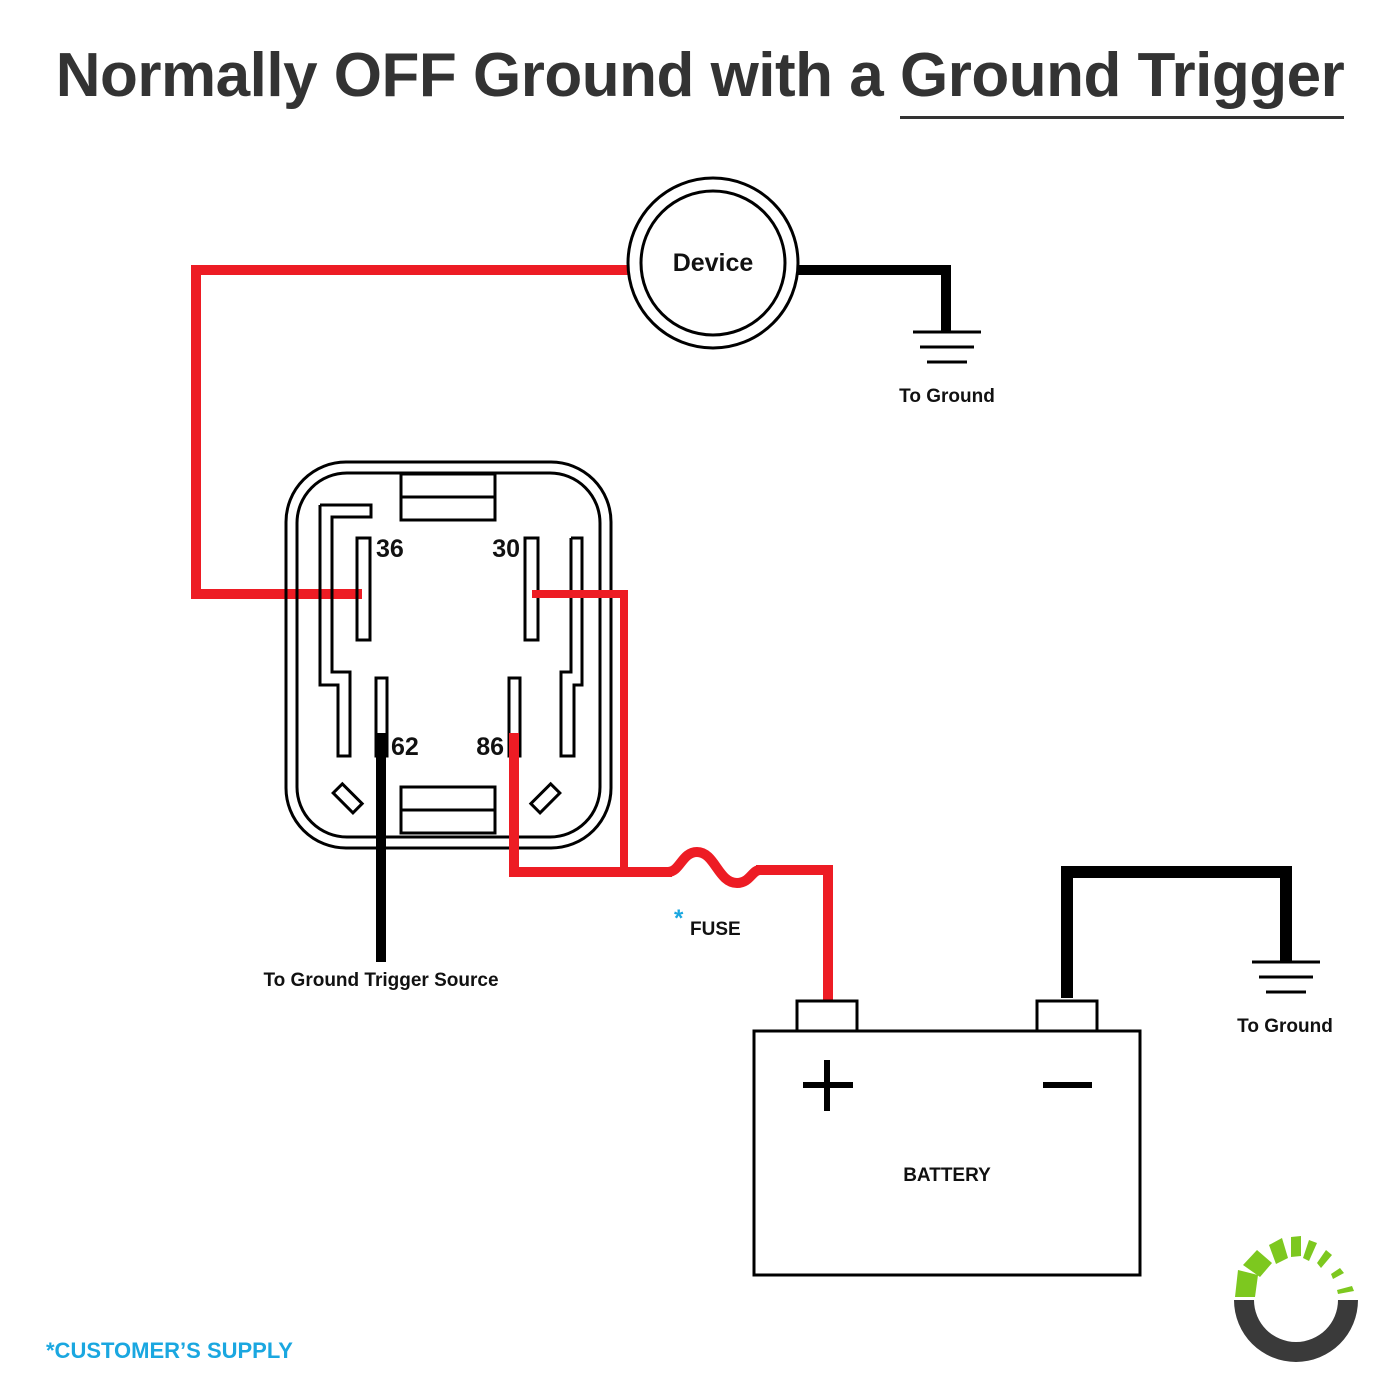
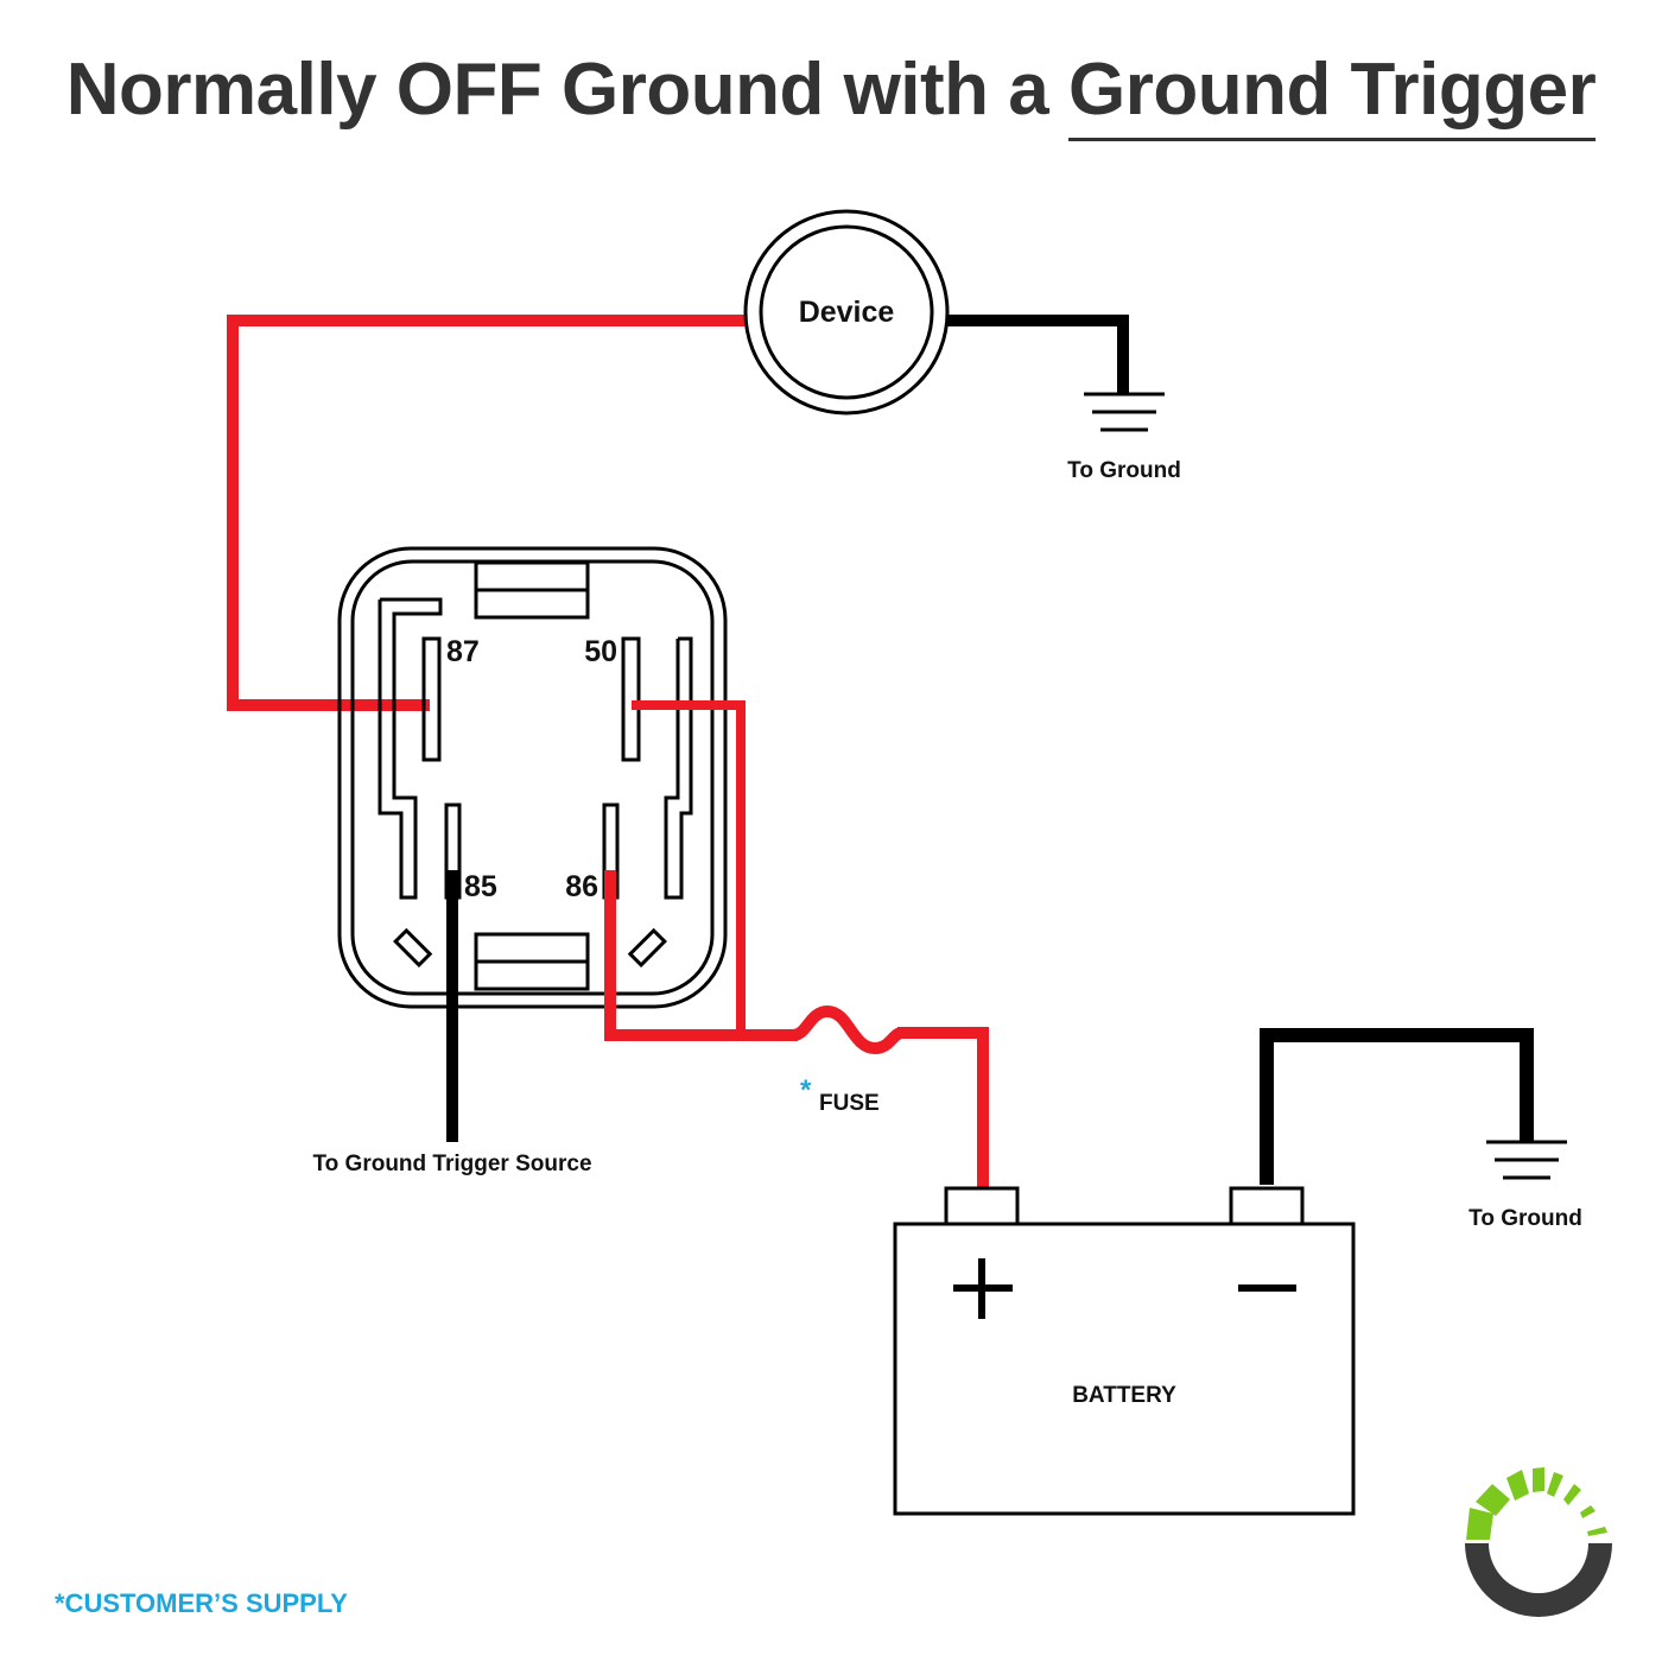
  Normally OFF Ground with a Ground Trigger
  To Ground
  Device
- 36
+ 87
- 30
+ 50
- 62
+ 85
  86
  *
  FUSE
  To Ground Trigger Source
  BATTERY
  To Ground
  *CUSTOMER’S SUPPLY
